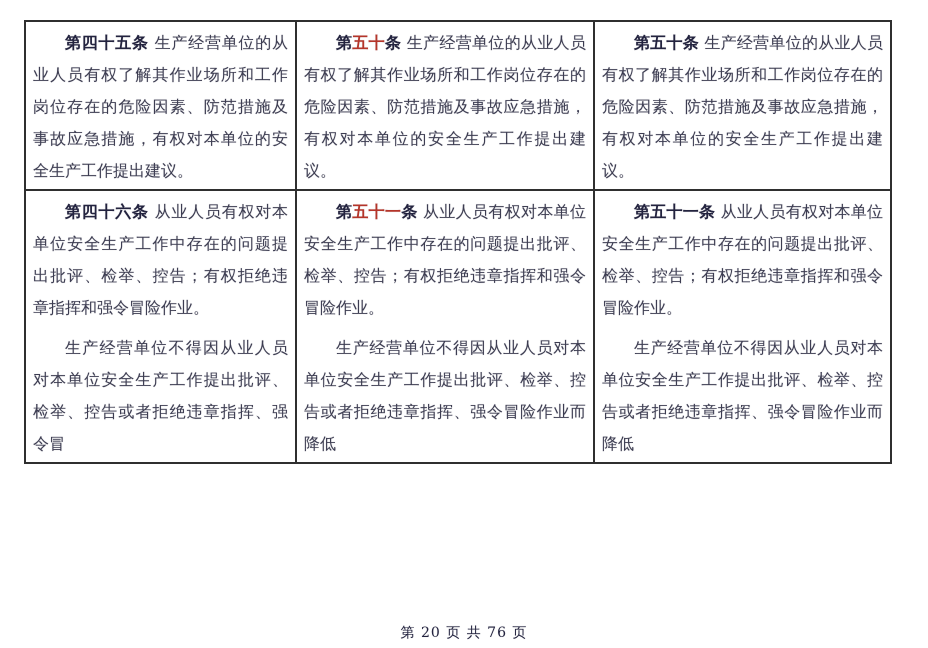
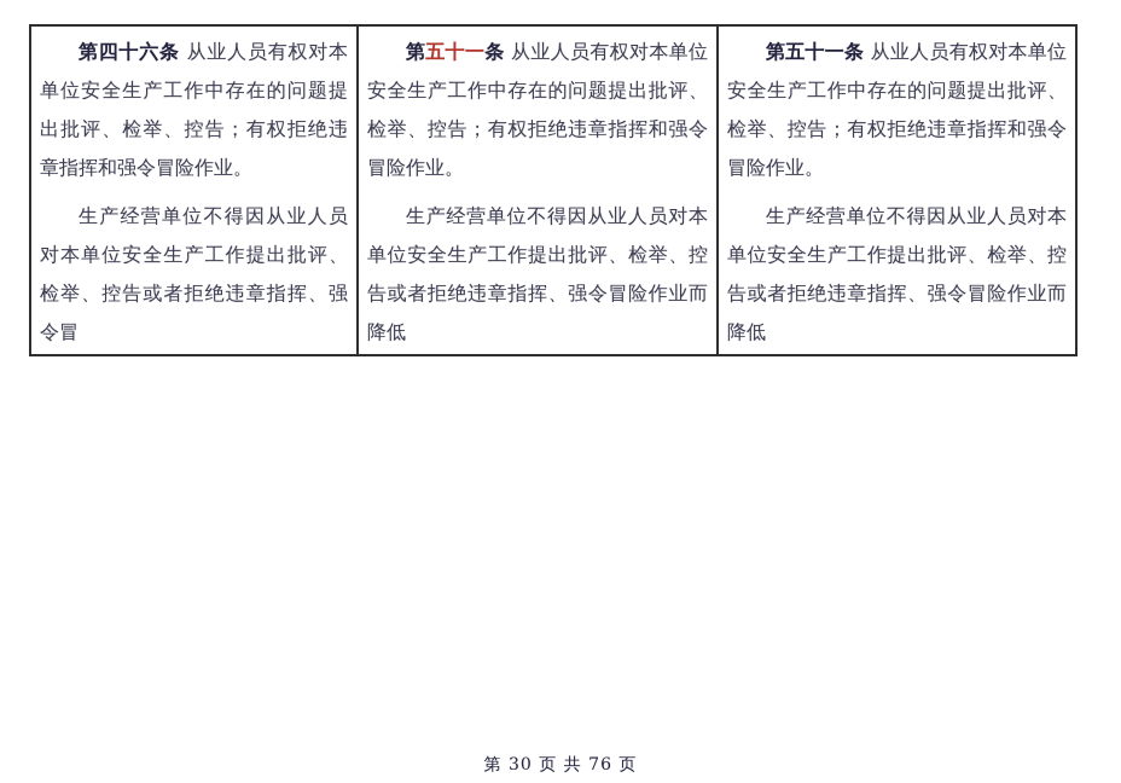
- 第四十五条 生产经营单位的从业人员有权了解其作业场所和工作岗位存在的危险因素、防范措施及事故应急措施，有权对本单位的安全生产工作提出建议。	第五十条 生产经营单位的从业人员有权了解其作业场所和工作岗位存在的危险因素、防范措施及事故应急措施，有权对本单位的安全生产工作提出建议。	第五十条 生产经营单位的从业人员有权了解其作业场所和工作岗位存在的危险因素、防范措施及事故应急措施，有权对本单位的安全生产工作提出建议。
  第四十六条 从业人员有权对本单位安全生产工作中存在的问题提出批评、检举、控告；有权拒绝违章指挥和强令冒险作业。生产经营单位不得因从业人员对本单位安全生产工作提出批评、检举、控告或者拒绝违章指挥、强令冒	第五十一条 从业人员有权对本单位安全生产工作中存在的问题提出批评、检举、控告；有权拒绝违章指挥和强令冒险作业。生产经营单位不得因从业人员对本单位安全生产工作提出批评、检举、控告或者拒绝违章指挥、强令冒险作业而降低	第五十一条 从业人员有权对本单位安全生产工作中存在的问题提出批评、检举、控告；有权拒绝违章指挥和强令冒险作业。生产经营单位不得因从业人员对本单位安全生产工作提出批评、检举、控告或者拒绝违章指挥、强令冒险作业而降低
- 第 20 页 共 76 页
+ 第 30 页 共 76 页
